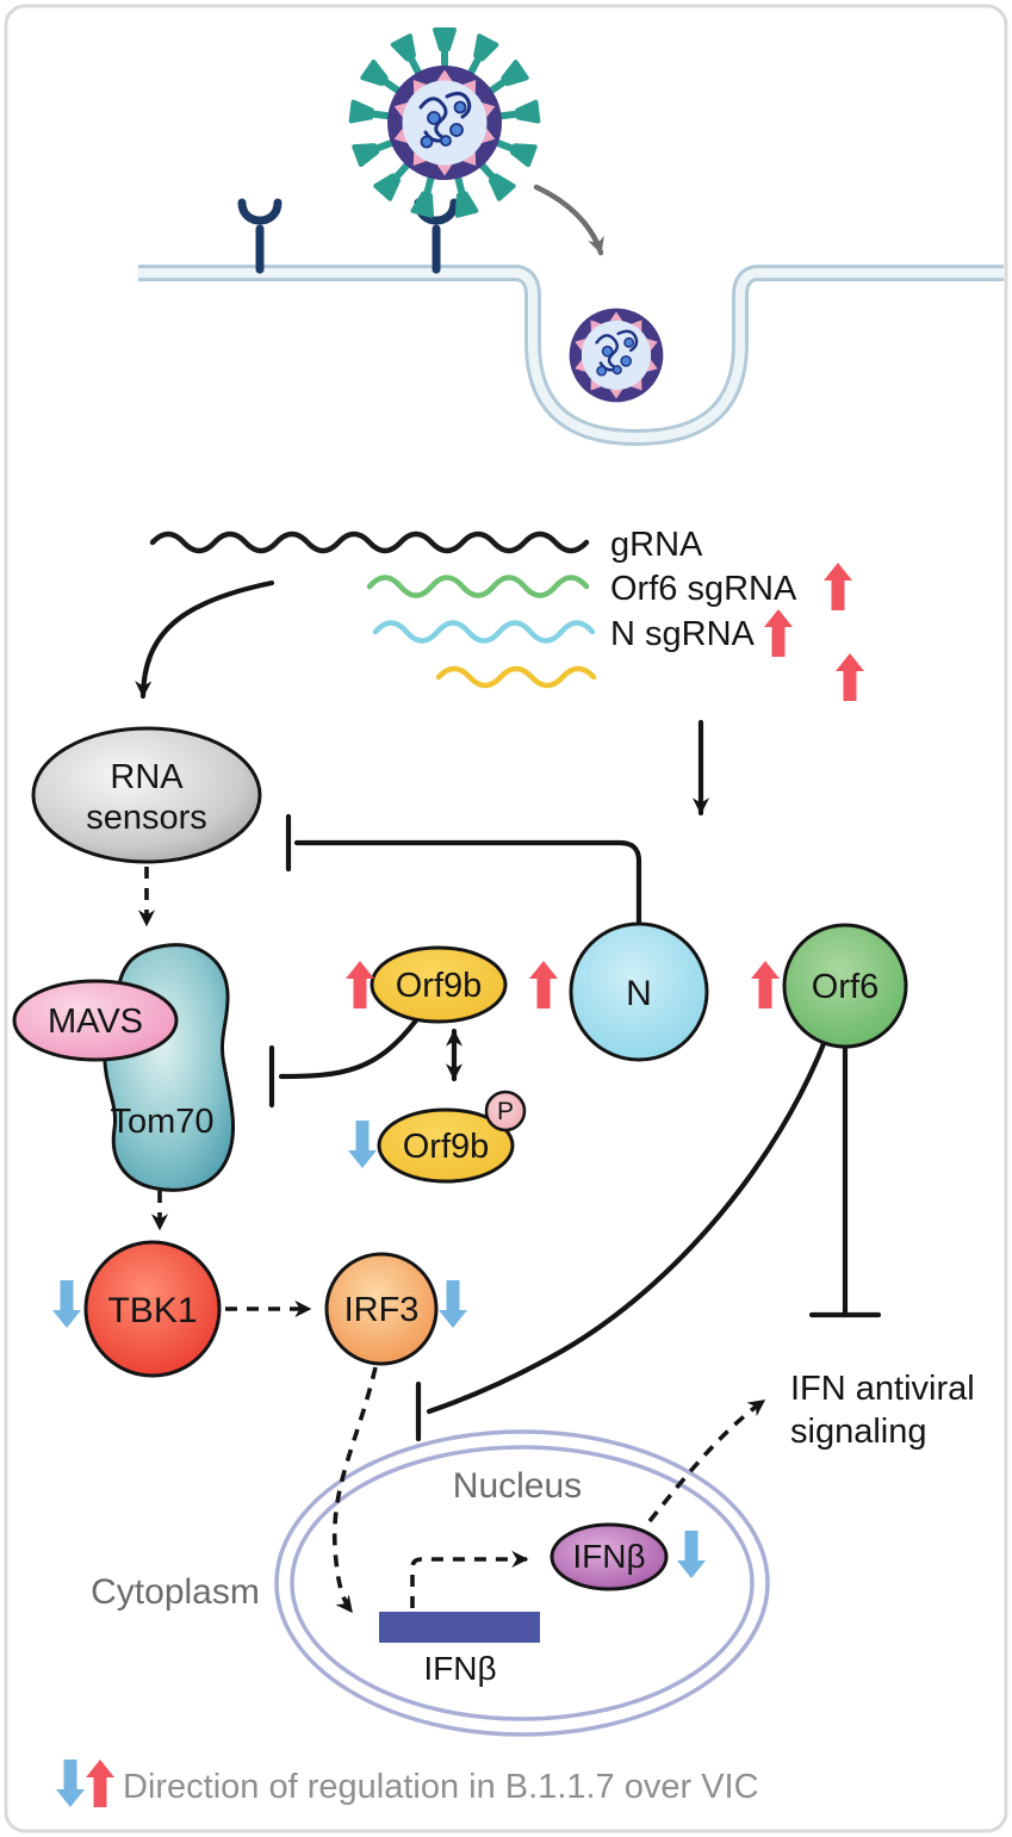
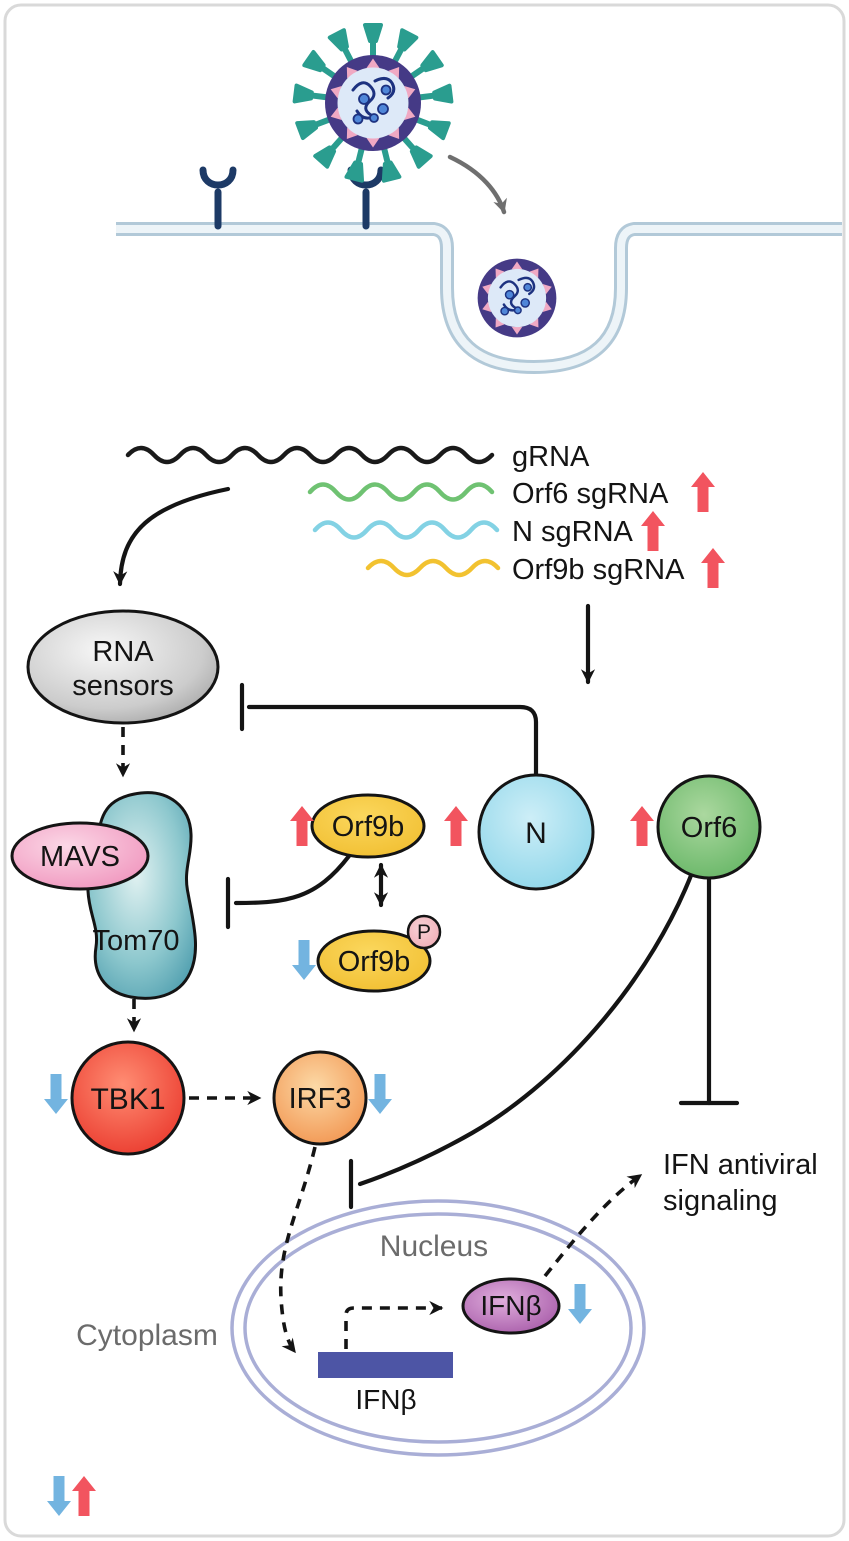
  gRNA
  Orf6 sgRNA
  N sgRNA
+ Orf9b sgRNA
  Nucleus
  Cytoplasm
  IFNβ
  RNA
  sensors
  Tom70
  MAVS
  Orf9b
  Orf9b
  P
  N
  Orf6
  TBK1
  IRF3
  IFNβ
  IFN antiviral
  signaling
- Direction of regulation in B.1.1.7 over VIC
